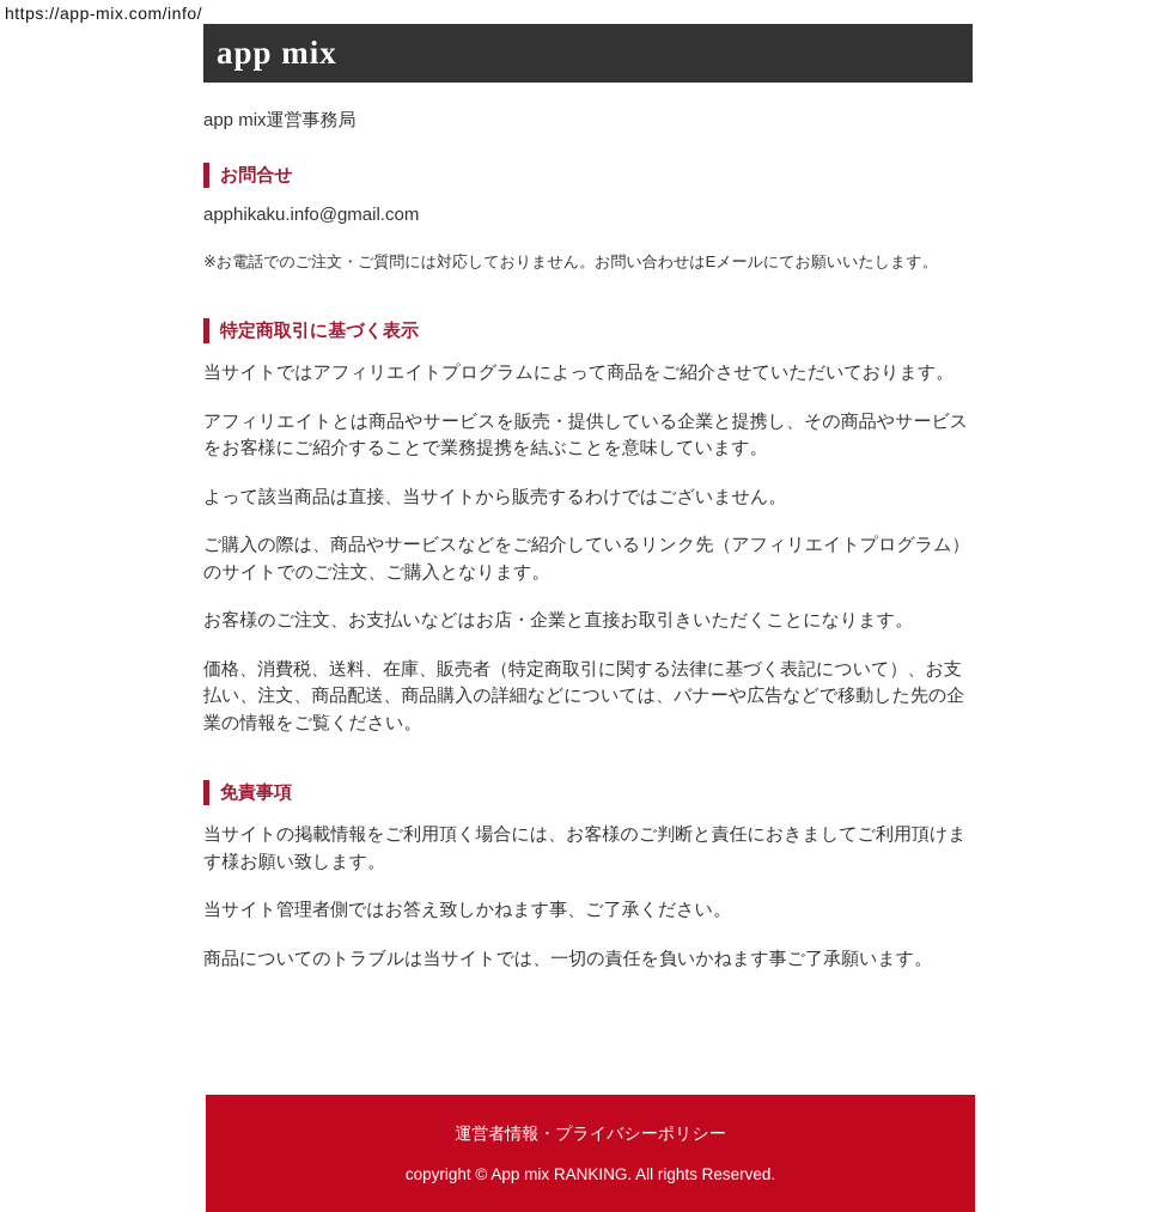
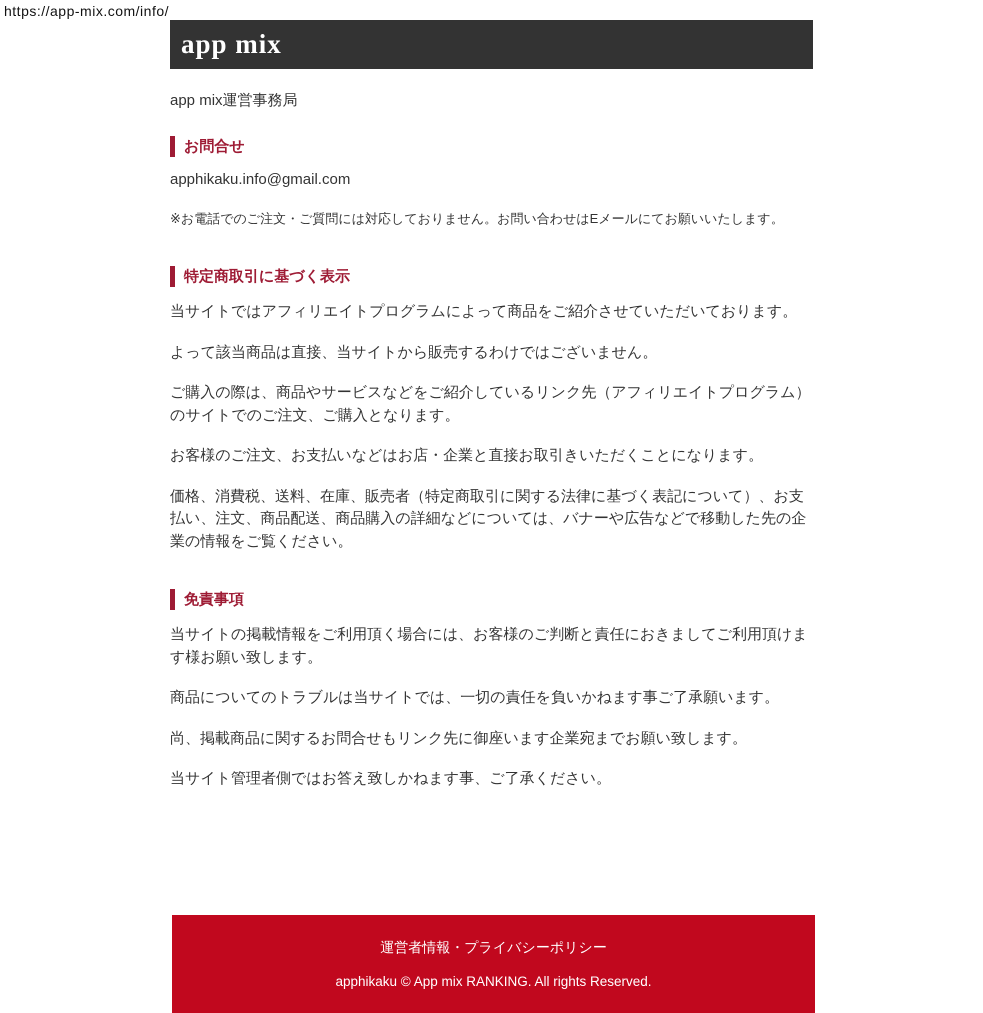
  https://app-mix.com/info/
  app mix
  app mix運営事務局
  お問合せ
  apphikaku.info@gmail.com
  ※お電話でのご注文・ご質問には対応しておりません。お問い合わせはEメールにてお願いいたします。
  特定商取引に基づく表示
  当サイトではアフィリエイトプログラムによって商品をご紹介させていただいております。
- アフィリエイトとは商品やサービスを販売・提供している企業と提携し、その商品やサービスをお客様にご紹介することで業務提携を結ぶことを意味しています。
  よって該当商品は直接、当サイトから販売するわけではございません。
  ご購入の際は、商品やサービスなどをご紹介しているリンク先（アフィリエイトプログラム）のサイトでのご注文、ご購入となります。
  お客様のご注文、お支払いなどはお店・企業と直接お取引きいただくことになります。
  価格、消費税、送料、在庫、販売者（特定商取引に関する法律に基づく表記について）、お支払い、注文、商品配送、商品購入の詳細などについては、バナーや広告などで移動した先の企業の情報をご覧ください。
  免責事項
  当サイトの掲載情報をご利用頂く場合には、お客様のご判断と責任におきましてご利用頂けます様お願い致します。
- 当サイト管理者側ではお答え致しかねます事、ご了承ください。
+ 商品についてのトラブルは当サイトでは、一切の責任を負いかねます事ご了承願います。
+ 尚、掲載商品に関するお問合せもリンク先に御座います企業宛までお願い致します。
- 商品についてのトラブルは当サイトでは、一切の責任を負いかねます事ご了承願います。
+ 当サイト管理者側ではお答え致しかねます事、ご了承ください。
  運営者情報・プライバシーポリシー
- copyright © App mix RANKING. All rights Reserved.
+ apphikaku © App mix RANKING. All rights Reserved.
